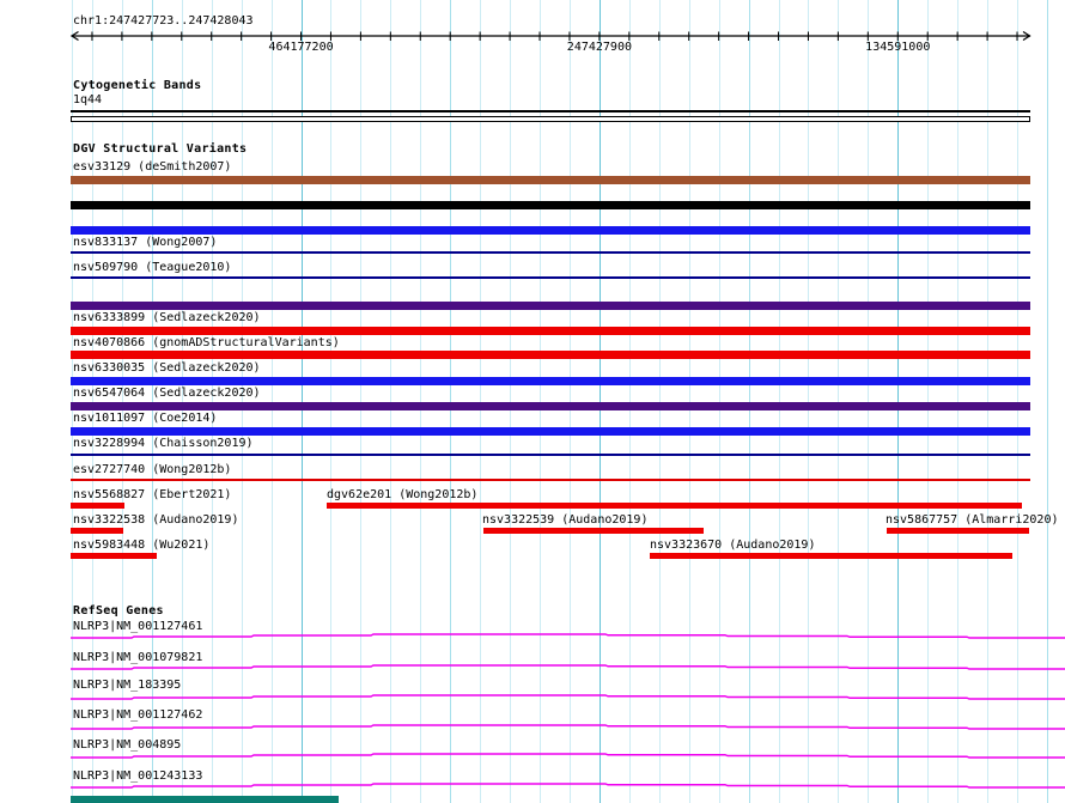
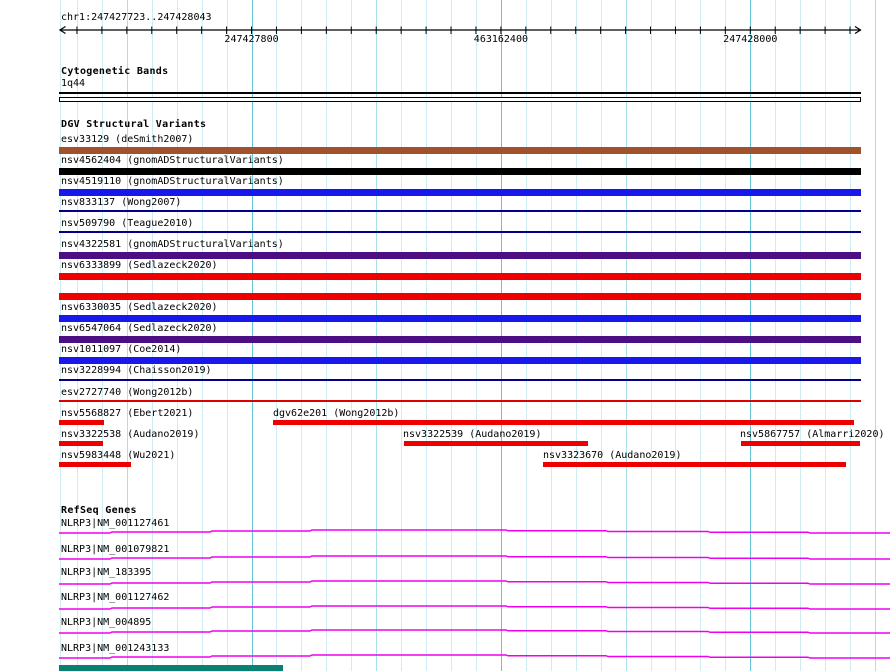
  chr1:247427723..247428043
- 464177200
+ 247427800
- 247427900
+ 463162400
- 134591000
+ 247428000
  Cytogenetic Bands
  1q44
  DGV Structural Variants
  esv33129 (deSmith2007)
+ nsv4562404 (gnomADStructuralVariants)
+ nsv4519110 (gnomADStructuralVariants)
  nsv833137 (Wong2007)
  nsv509790 (Teague2010)
+ nsv4322581 (gnomADStructuralVariants)
  nsv6333899 (Sedlazeck2020)
- nsv4070866 (gnomADStructuralVariants)
  nsv6330035 (Sedlazeck2020)
  nsv6547064 (Sedlazeck2020)
  nsv1011097 (Coe2014)
  nsv3228994 (Chaisson2019)
  esv2727740 (Wong2012b)
  nsv5568827 (Ebert2021)
  dgv62e201 (Wong2012b)
  nsv3322538 (Audano2019)
  nsv3322539 (Audano2019)
  nsv5867757 (Almarri2020)
  nsv5983448 (Wu2021)
  nsv3323670 (Audano2019)
  RefSeq Genes
  NLRP3|NM_001127461
  NLRP3|NM_001079821
  NLRP3|NM_183395
  NLRP3|NM_001127462
  NLRP3|NM_004895
  NLRP3|NM_001243133
